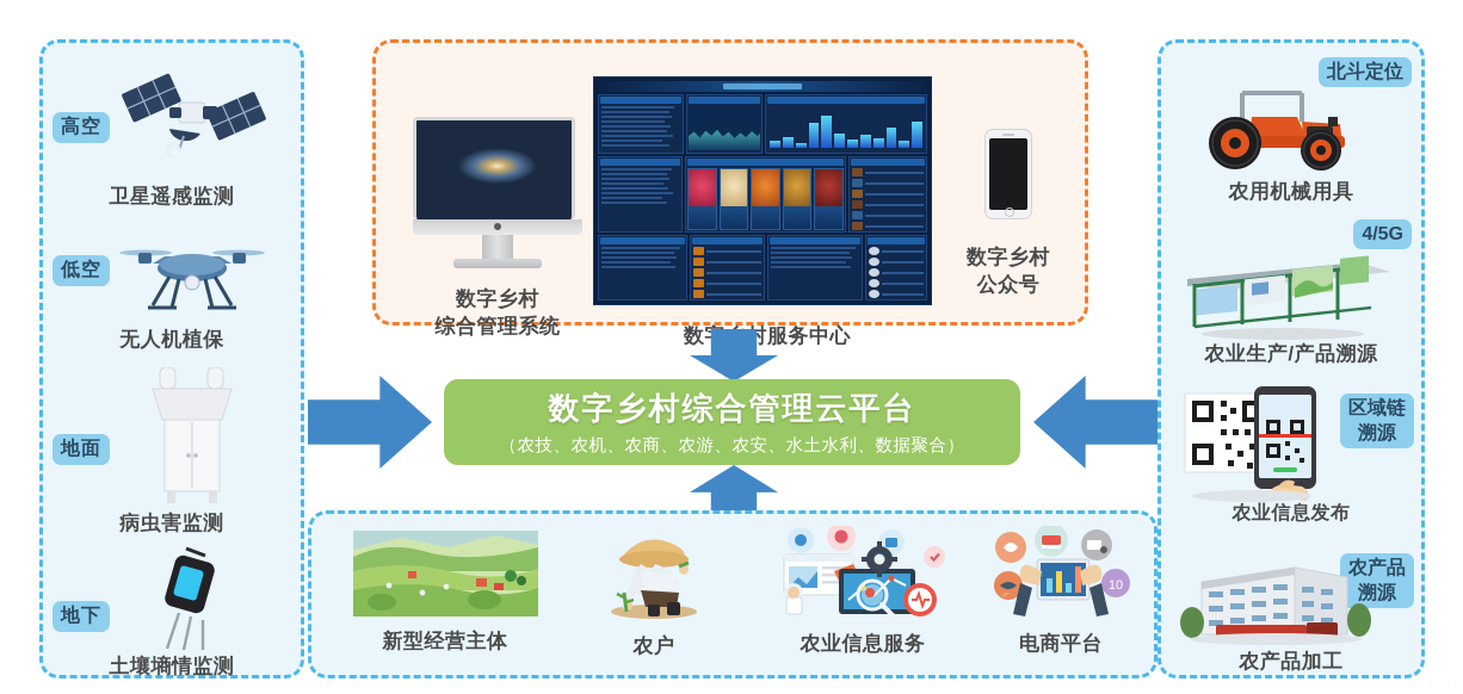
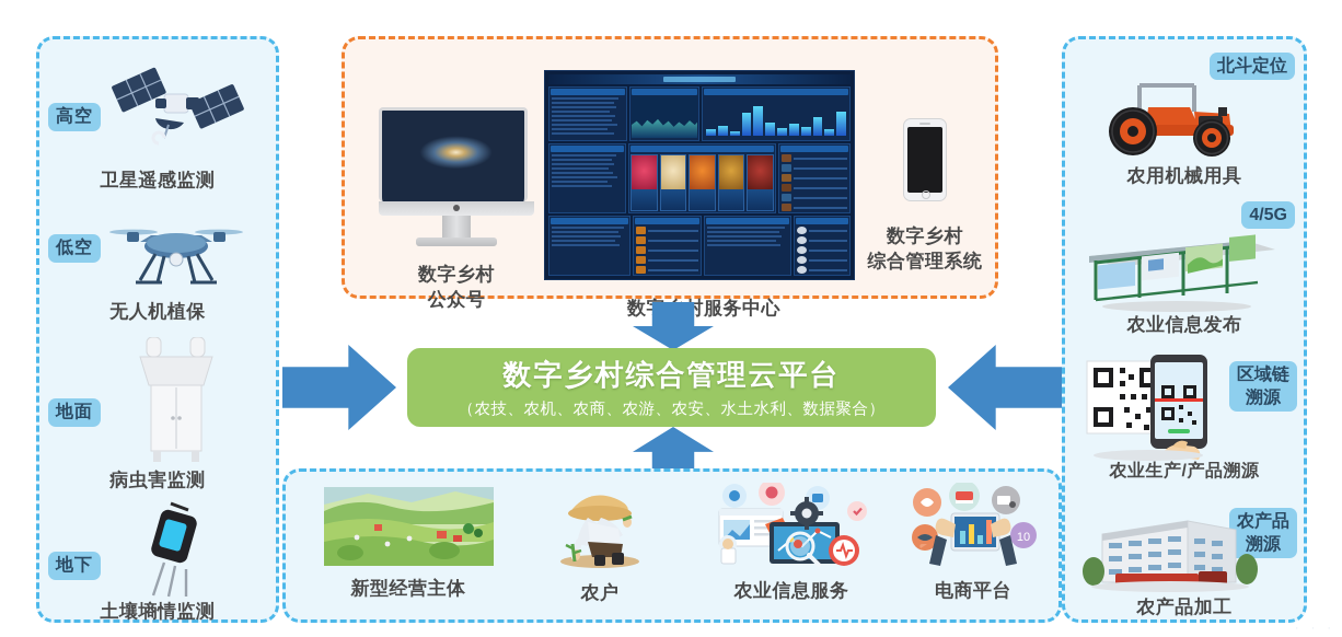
  高空
  卫星遥感监测
  低空
  无人机植保
  地面
  病虫害监测
  地下
  土壤墒情监测
  数字乡村
- 综合管理系统
+ 公众号
  数村服务中心
  数字乡村
- 公众号
+ 综合管理系统
  数字乡村综合管理云平台
  （农技、农机、农商、农游、农安、水土水利、数据聚合）
  新型经营主体
  农户
  农业信息服务
  10
  电商平台
  北斗定位
  农用机械用具
  4/5G
- 农业生产/产品溯源
+ 农业信息发布
  区域链
  溯源
- 农业信息发布
+ 农业生产/产品溯源
  农产品
  溯源
  农产品加工
  · · ·
